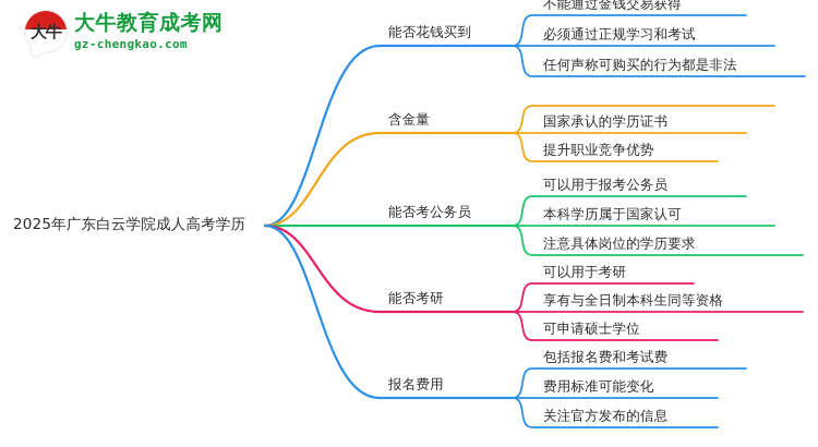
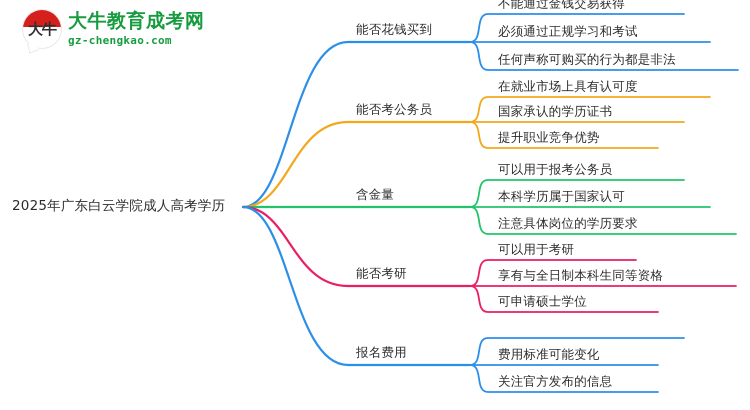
  大牛
  大牛教育成考网
  gz-chengkao.com
  2025年广东白云学院成人高考学历
  能否花钱买到
  不能通过金钱交易获得
  必须通过正规学习和考试
  任何声称可购买的行为都是非法
- 含金量
+ 能否考公务员
+ 在就业市场上具有认可度
  国家承认的学历证书
  提升职业竞争优势
- 能否考公务员
+ 含金量
  可以用于报考公务员
  本科学历属于国家认可
  注意具体岗位的学历要求
  能否考研
  可以用于考研
  享有与全日制本科生同等资格
  可申请硕士学位
  报名费用
- 包括报名费和考试费
  费用标准可能变化
  关注官方发布的信息
